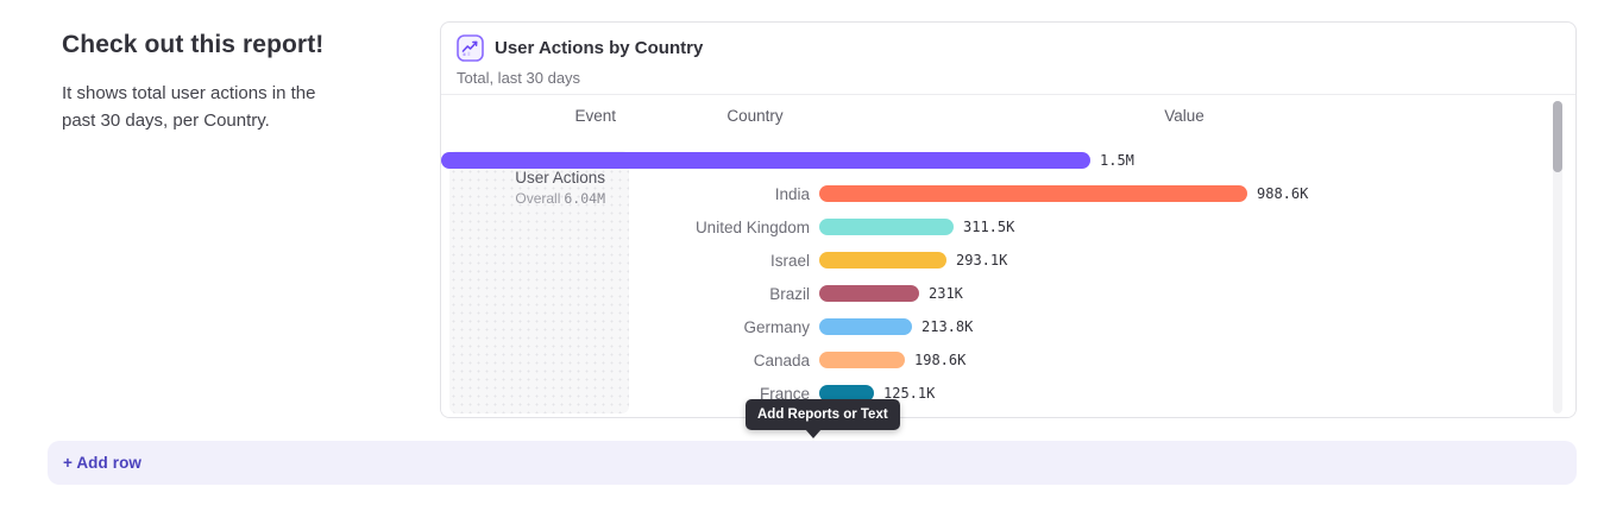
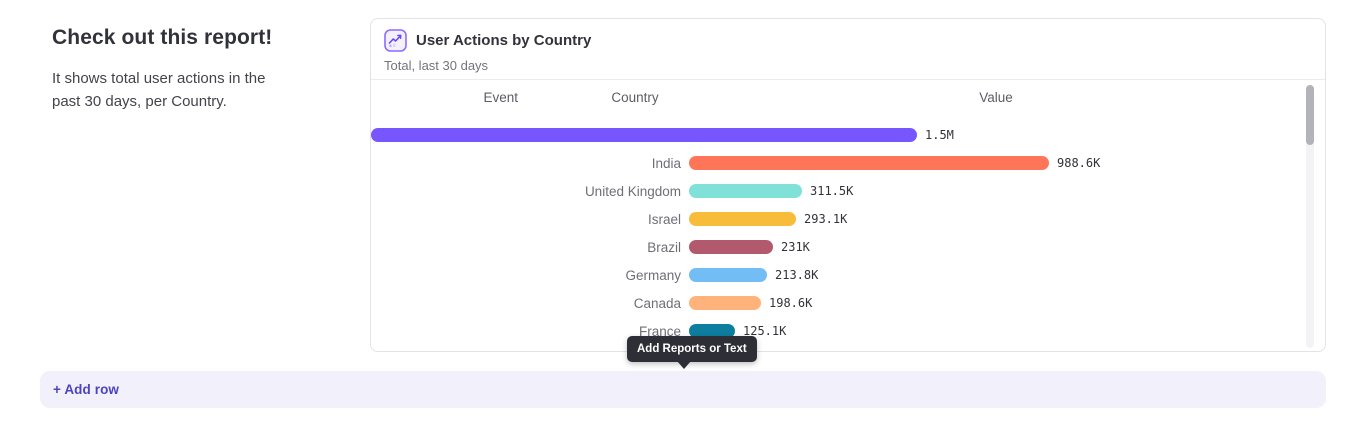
  Check out this report!
  It shows total user actions in the
  past 30 days, per Country.
  User Actions by Country
  Total, last 30 days
  Event
  Country
  Value
- User Actions
- Overall 6.04M
  1.5M
  India
  988.6K
  United Kingdom
  311.5K
  Israel
  293.1K
  Brazil
  231K
  Germany
  213.8K
  Canada
  198.6K
  France
  125.1K
  Add Reports or Text
  + Add row
